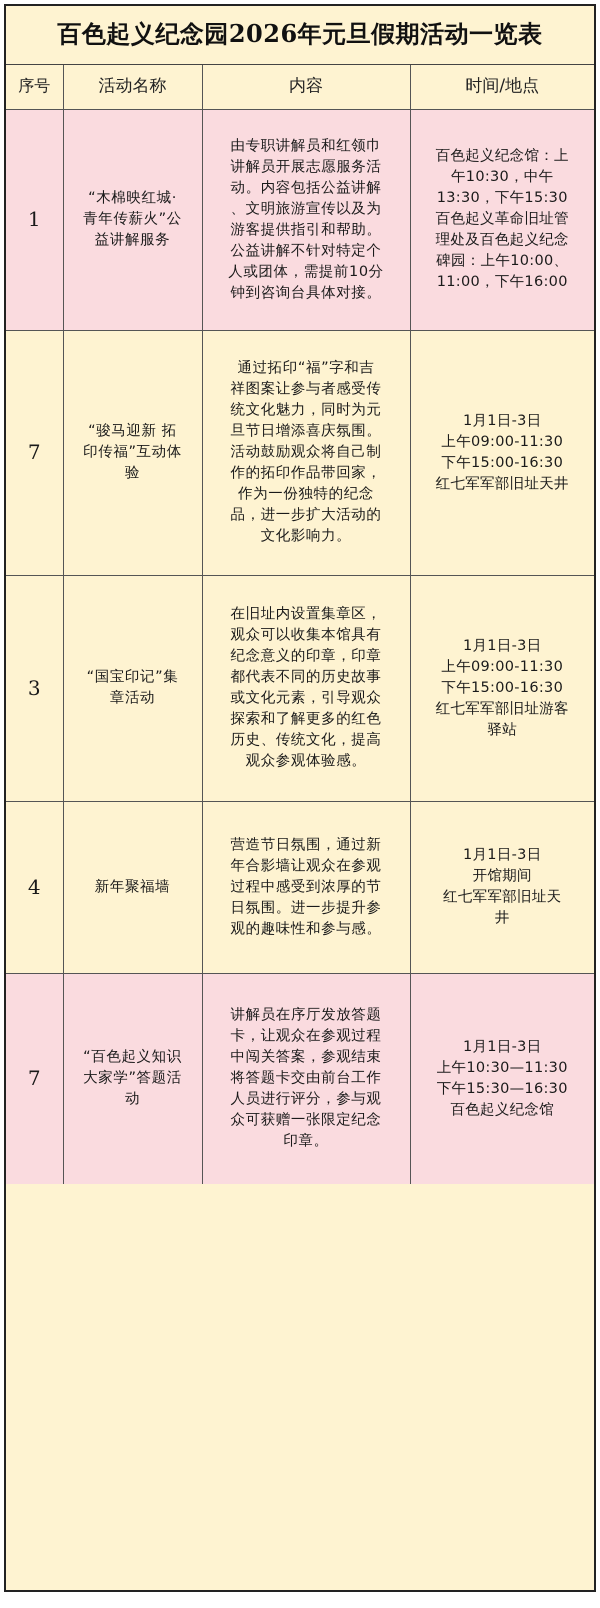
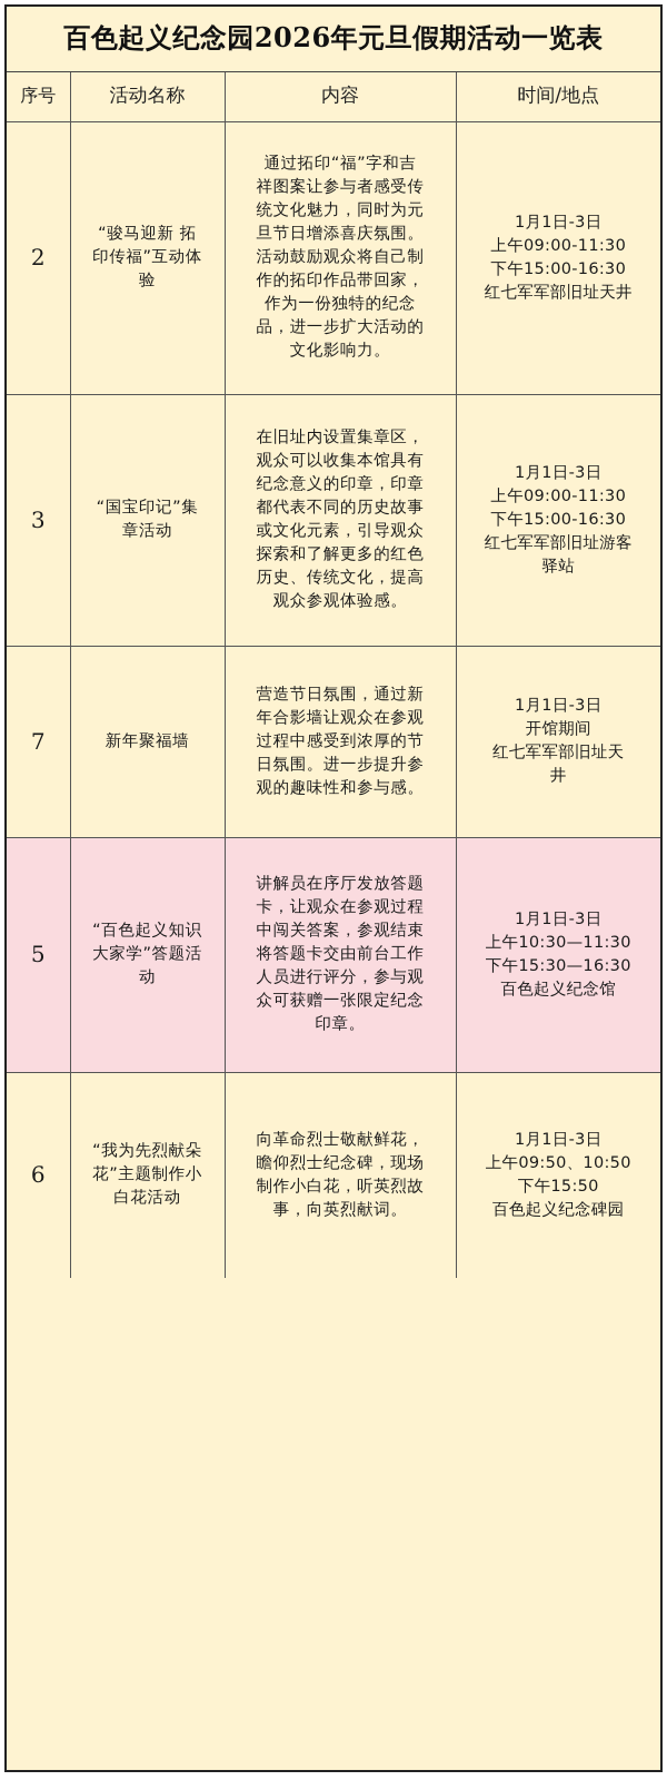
  百色起义纪念园2026年元旦假期活动一览表
  序号	活动名称	内容	时间/地点
- 1	“木棉映红城·青年传薪火”公益讲解服务	由专职讲解员和红领巾讲解员开展志愿服务活动。内容包括公益讲解、文明旅游宣传以及为游客提供指引和帮助。公益讲解不针对特定个人或团体，需提前10分钟到咨询台具体对接。	百色起义纪念馆：上午10:30，中午13:30，下午15:30百色起义革命旧址管理处及百色起义纪念碑园：上午10:00、11:00，下午16:00
- 7	“骏马迎新 拓印传福”互动体验	通过拓印“福”字和吉祥图案让参与者感受传统文化魅力，同时为元旦节日增添喜庆氛围。活动鼓励观众将自己制作的拓印作品带回家，作为一份独特的纪念品，进一步扩大活动的文化影响力。	1月1日-3日上午09:00-11:30下午15:00-16:30红七军军部旧址天井
+ 2	“骏马迎新 拓印传福”互动体验	通过拓印“福”字和吉祥图案让参与者感受传统文化魅力，同时为元旦节日增添喜庆氛围。活动鼓励观众将自己制作的拓印作品带回家，作为一份独特的纪念品，进一步扩大活动的文化影响力。	1月1日-3日上午09:00-11:30下午15:00-16:30红七军军部旧址天井
  3	“国宝印记”集章活动	在旧址内设置集章区，观众可以收集本馆具有纪念意义的印章，印章都代表不同的历史故事或文化元素，引导观众探索和了解更多的红色历史、传统文化，提高观众参观体验感。	1月1日-3日上午09:00-11:30下午15:00-16:30红七军军部旧址游客驿站
- 4	新年聚福墙	营造节日氛围，通过新年合影墙让观众在参观过程中感受到浓厚的节日氛围。进一步提升参观的趣味性和参与感。	1月1日-3日开馆期间红七军军部旧址天井
+ 7	新年聚福墙	营造节日氛围，通过新年合影墙让观众在参观过程中感受到浓厚的节日氛围。进一步提升参观的趣味性和参与感。	1月1日-3日开馆期间红七军军部旧址天井
- 7	“百色起义知识大家学”答题活动	讲解员在序厅发放答题卡，让观众在参观过程中闯关答案，参观结束将答题卡交由前台工作人员进行评分，参与观众可获赠一张限定纪念印章。	1月1日-3日上午10:30—11:30下午15:30—16:30百色起义纪念馆
+ 5	“百色起义知识大家学”答题活动	讲解员在序厅发放答题卡，让观众在参观过程中闯关答案，参观结束将答题卡交由前台工作人员进行评分，参与观众可获赠一张限定纪念印章。	1月1日-3日上午10:30—11:30下午15:30—16:30百色起义纪念馆
+ 6	“我为先烈献朵花”主题制作小白花活动	向革命烈士敬献鲜花，瞻仰烈士纪念碑，现场制作小白花，听英烈故事，向英烈献词。	1月1日-3日上午09:50、10:50下午15:50百色起义纪念碑园
